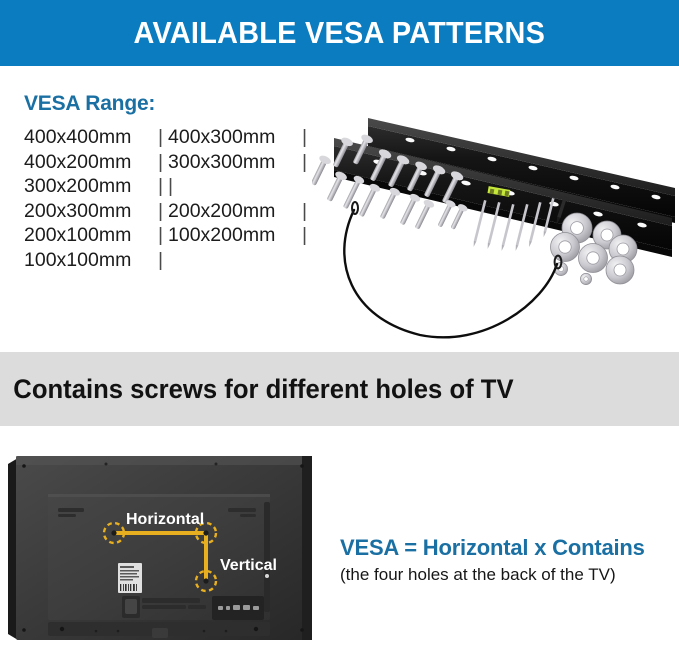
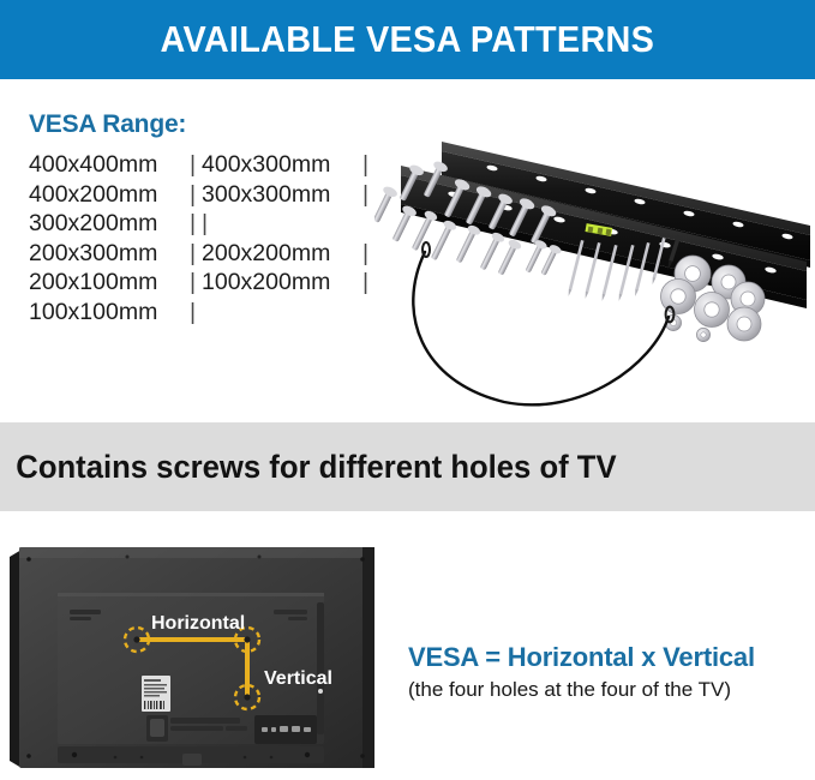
  AVAILABLE VESA PATTERNS
  VESA Range:
  400x400mm
  |
  400x300mm
  |
  400x200mm
  |
  300x300mm
  |
  300x200mm
  |
  |
  200x300mm
  |
  200x200mm
  |
  200x100mm
  |
  100x200mm
  |
  100x100mm
  |
  Contains screws for different holes of TV
  Horizontal
  Vertical
- VESA = Horizontal x Contains
+ VESA = Horizontal x Vertical
- (the four holes at the back of the TV)
+ (the four holes at the four of the TV)
